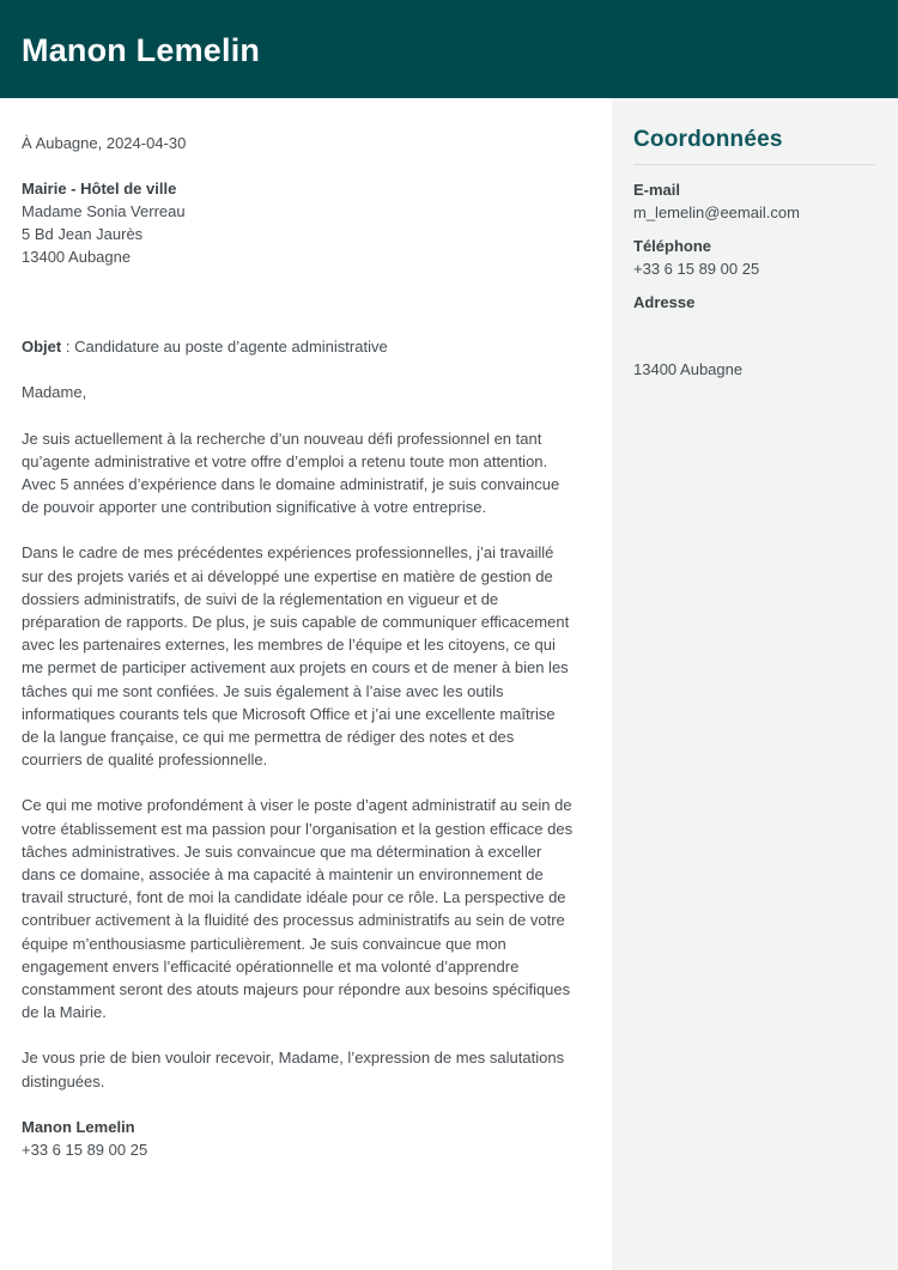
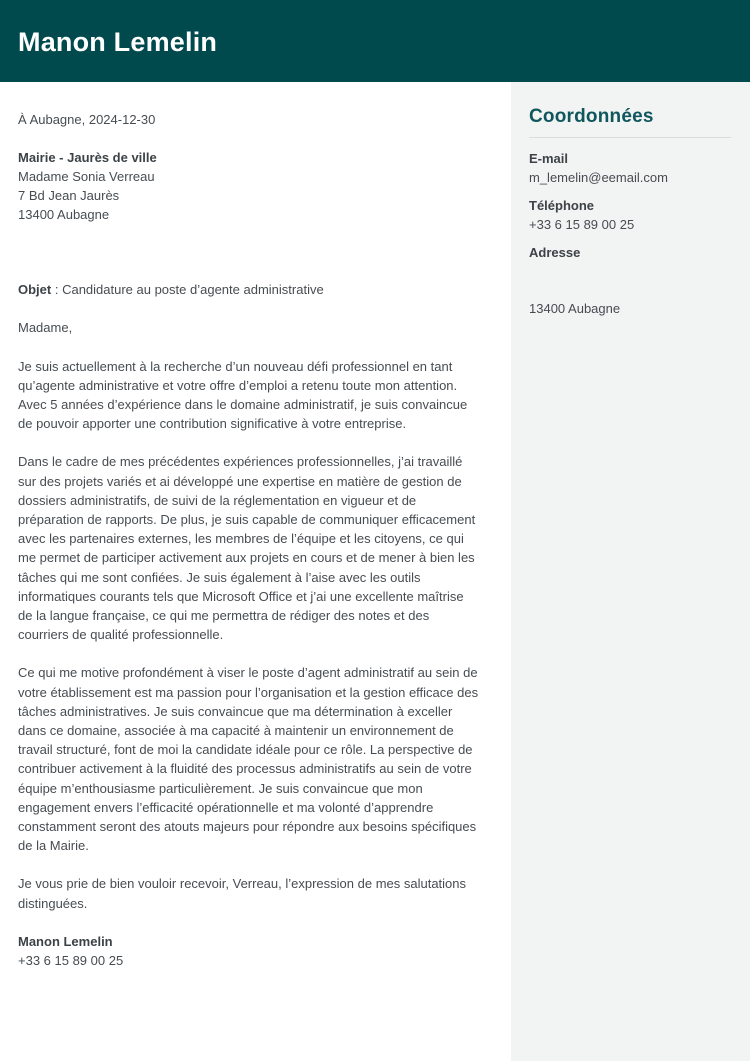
  Manon Lemelin
- À Aubagne, 2024-04-30
+ À Aubagne, 2024-12-30
- Mairie - Hôtel de ville
+ Mairie - Jaurès de ville
  Madame Sonia Verreau
- 5 Bd Jean Jaurès
+ 7 Bd Jean Jaurès
  13400 Aubagne
  Objet : Candidature au poste d’agente administrative
  Madame,
  Je suis actuellement à la recherche d’un nouveau défi professionnel en tant qu’agente administrative et votre offre d’emploi a retenu toute mon attention. Avec 5 années d’expérience dans le domaine administratif, je suis convaincue de pouvoir apporter une contribution significative à votre entreprise.
  Dans le cadre de mes précédentes expériences professionnelles, j’ai travaillé sur des projets variés et ai développé une expertise en matière de gestion de dossiers administratifs, de suivi de la réglementation en vigueur et de préparation de rapports. De plus, je suis capable de communiquer efficacement avec les partenaires externes, les membres de l’équipe et les citoyens, ce qui me permet de participer activement aux projets en cours et de mener à bien les tâches qui me sont confiées. Je suis également à l’aise avec les outils informatiques courants tels que Microsoft Office et j’ai une excellente maîtrise de la langue française, ce qui me permettra de rédiger des notes et des courriers de qualité professionnelle.
  Ce qui me motive profondément à viser le poste d’agent administratif au sein de votre établissement est ma passion pour l’organisation et la gestion efficace des tâches administratives. Je suis convaincue que ma détermination à exceller dans ce domaine, associée à ma capacité à maintenir un environnement de travail structuré, font de moi la candidate idéale pour ce rôle. La perspective de contribuer activement à la fluidité des processus administratifs au sein de votre équipe m’enthousiasme particulièrement. Je suis convaincue que mon engagement envers l’efficacité opérationnelle et ma volonté d’apprendre constamment seront des atouts majeurs pour répondre aux besoins spécifiques de la Mairie.
- Je vous prie de bien vouloir recevoir, Madame, l’expression de mes salutations distinguées.
+ Je vous prie de bien vouloir recevoir, Verreau, l’expression de mes salutations distinguées.
  Manon Lemelin
  +33 6 15 89 00 25
  Coordonnées
  E-mail
  m_lemelin@eemail.com
  Téléphone
  +33 6 15 89 00 25
  Adresse
  13400 Aubagne
